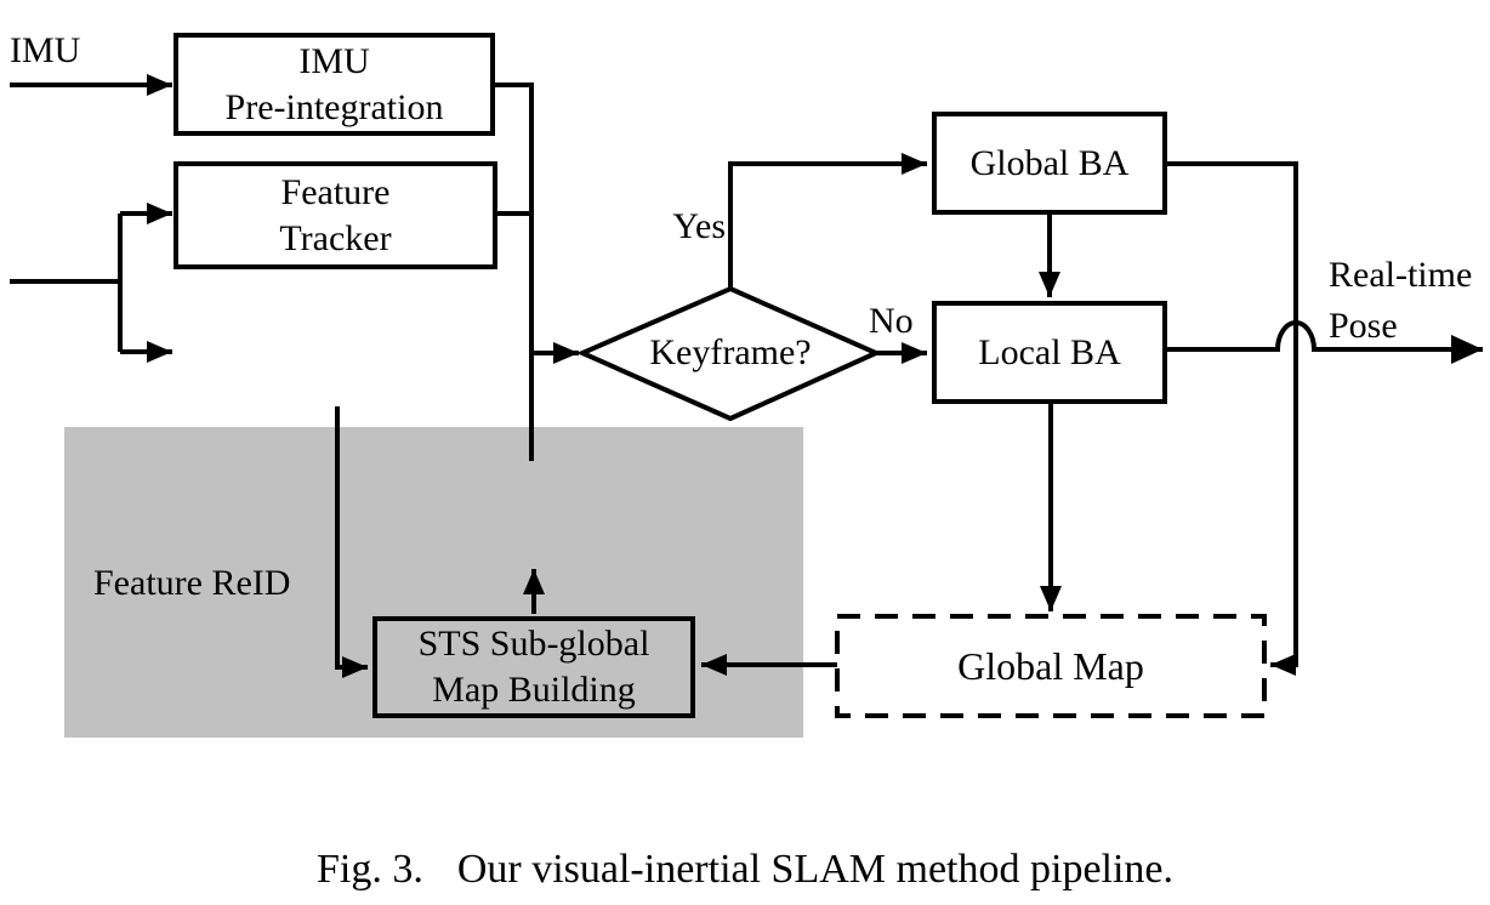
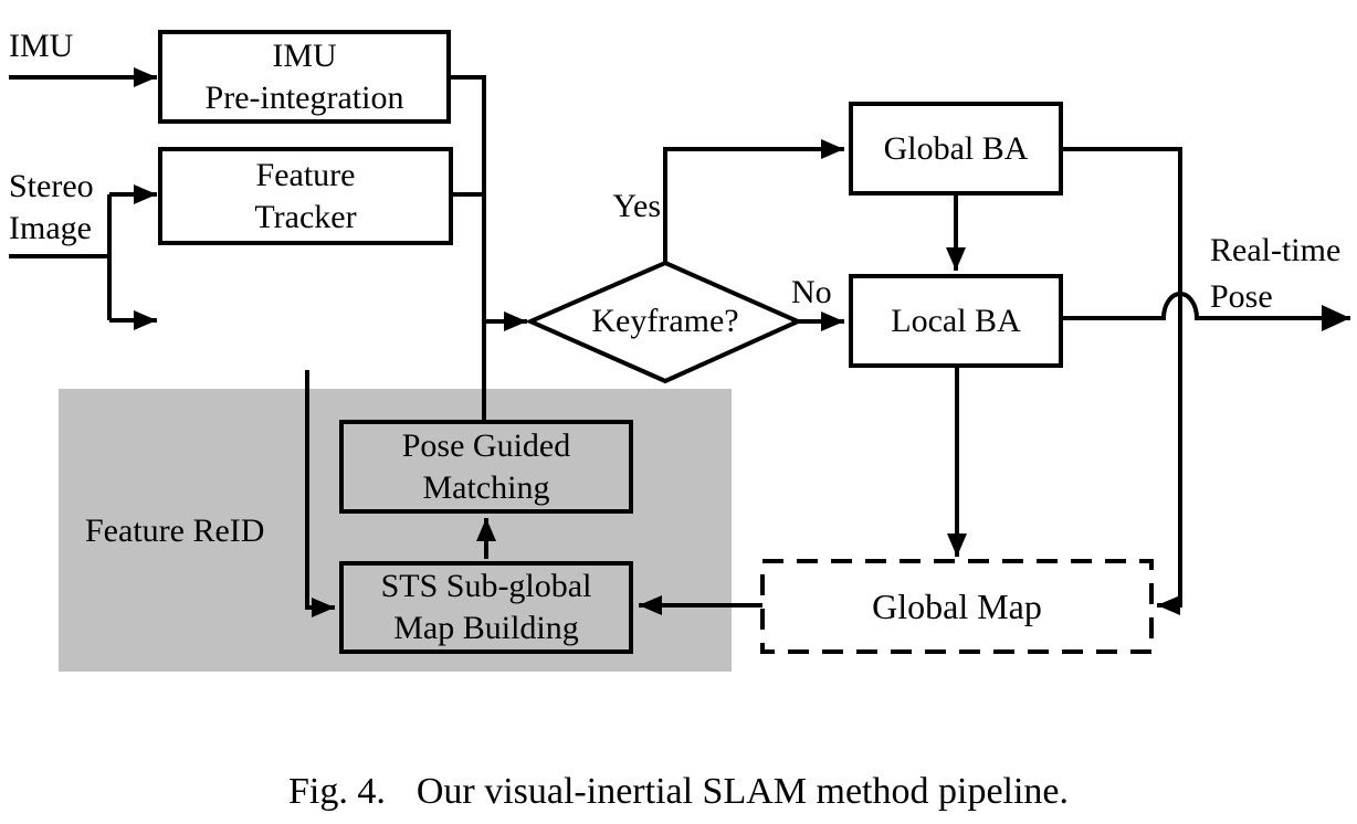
  IMU
  Pre-integration
  Feature
  Tracker
+ Pose Guided
+ Matching
  STS Sub-global
  Map Building
  Global BA
  Local BA
  Global Map
  Keyframe?
  IMU
+ Stereo
+ Image
  Yes
  No
  Real-time
  Pose
  Feature ReID
- Fig. 3. Our visual-inertial SLAM method pipeline.
+ Fig. 4. Our visual-inertial SLAM method pipeline.
